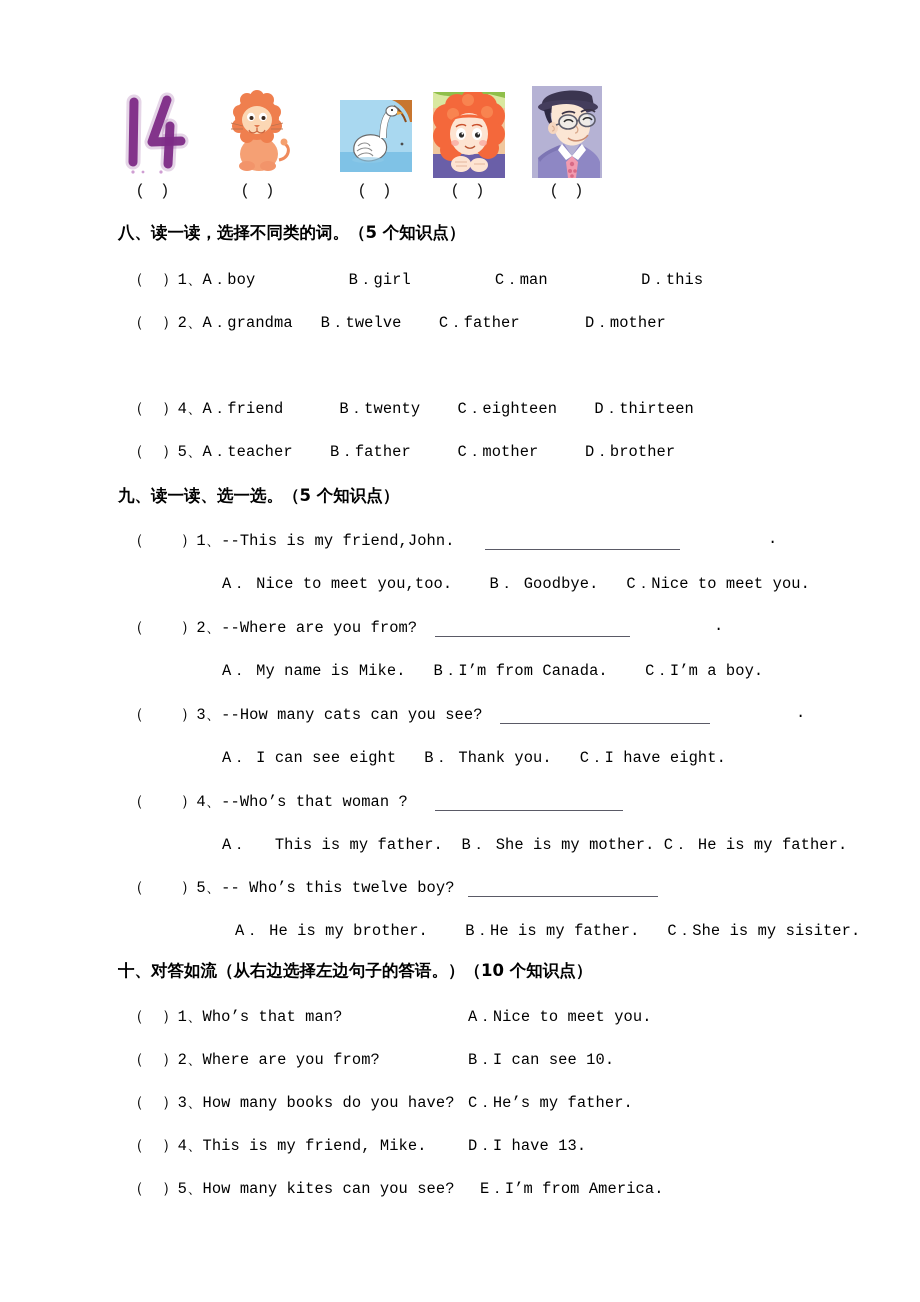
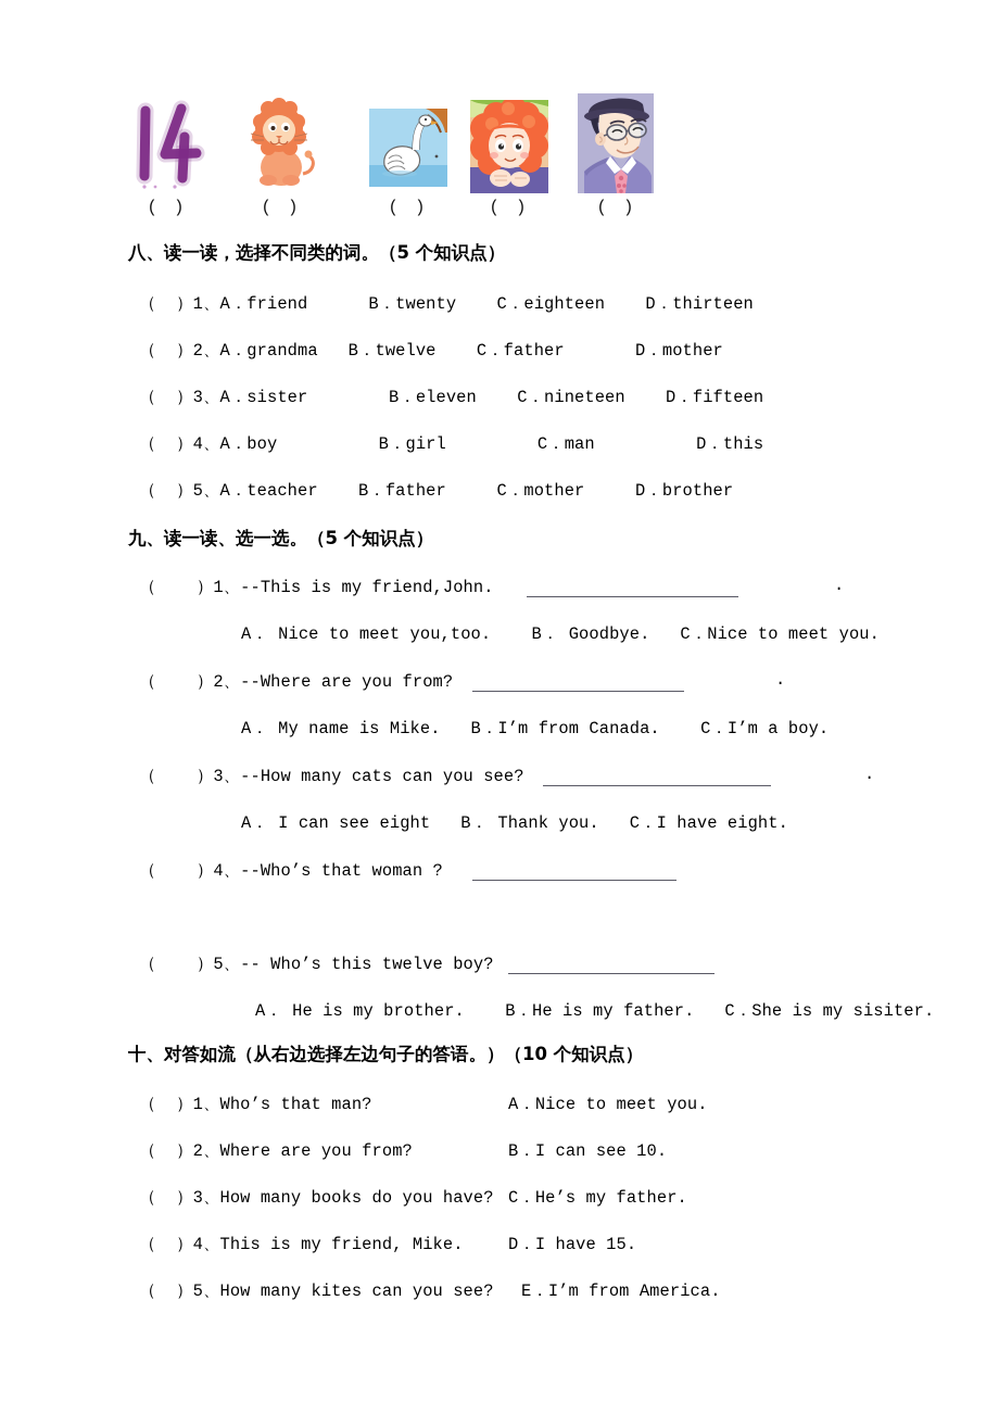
  ( )
  ( )
  ( )
  ( )
  ( )
  八、读一读，选择不同类的词。（5 个知识点）
- （ ）1、A．boy B．girl C．man D．this
+ （ ）1、A．friend B．twenty C．eighteen D．thirteen
  （ ）2、A．grandma B．twelve C．father D．mother
+ （ ）3、A．sister B．eleven C．nineteen D．fifteen
- （ ）4、A．friend B．twenty C．eighteen D．thirteen
+ （ ）4、A．boy B．girl C．man D．this
  （ ）5、A．teacher B．father C．mother D．brother
  九、读一读、选一选。（5 个知识点）
  （ ）1、--This is my friend,John.
  .
  A． Nice to meet you,too. B． Goodbye. C．Nice to meet you.
  （ ）2、--Where are you from?
  .
  A． My name is Mike. B．I’m from Canada. C．I’m a boy.
  （ ）3、--How many cats can you see?
  .
  A． I can see eight B． Thank you. C．I have eight.
  （ ）4、--Who’s that woman ?
- A． This is my father. B． She is my mother. C． He is my father.
  （ ）5、-- Who’s this twelve boy?
  A． He is my brother. B．He is my father. C．She is my sisiter.
  十、对答如流（从右边选择左边句子的答语。）（10 个知识点）
  （ ）1、Who’s that man?
  A．Nice to meet you.
  （ ）2、Where are you from?
  B．I can see 10.
  （ ）3、How many books do you have?
  C．He’s my father.
  （ ）4、This is my friend, Mike.
- D．I have 13.
+ D．I have 15.
  （ ）5、How many kites can you see?
  E．I’m from America.
